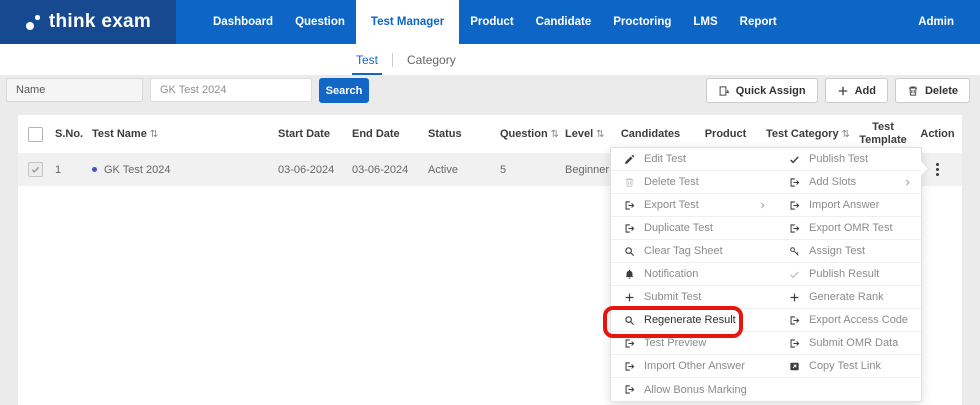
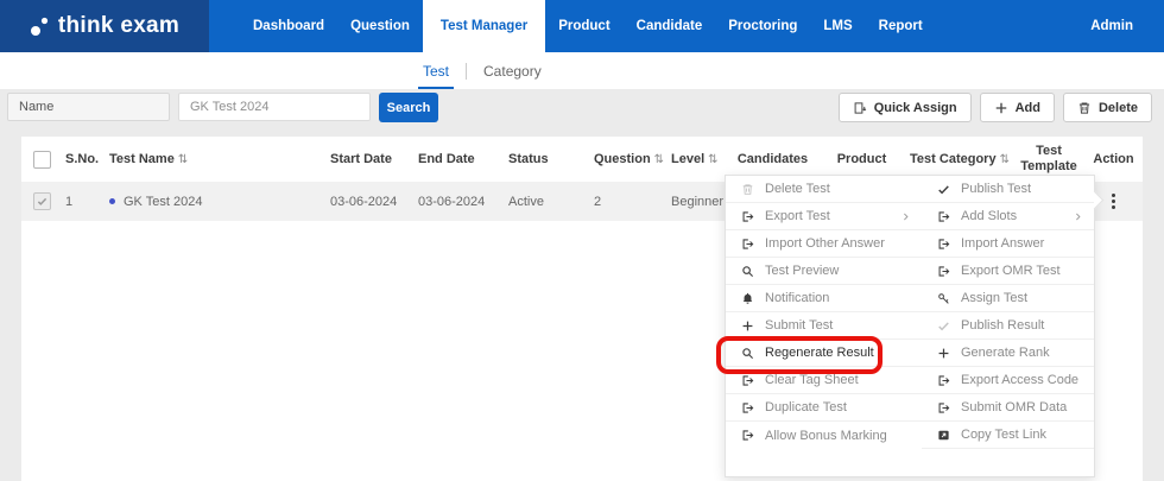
  think exam
  Dashboard
  Question
  Test Manager
  Product
  Candidate
  Proctoring
  LMS
  Report
  Admin
  Test
  Category
  Name
  GK Test 2024
  Search
  Quick Assign
  Add
  Delete
  S.No.
  Test Name ⇅
  Start Date
  End Date
  Status
  Question ⇅
  Level ⇅
  Candidates
  Product
  Test Category ⇅
  Test Template
  Action
  1
  GK Test 2024
  03-06-2024
  03-06-2024
  Active
- 5
+ 2
  Beginner
- Edit Test
  Delete Test
  Export Test
- Duplicate Test
+ Import Other Answer
- Clear Tag Sheet
+ Test Preview
  Notification
  Submit Test
  Regenerate Result
- Test Preview
+ Clear Tag Sheet
- Import Other Answer
+ Duplicate Test
  Allow Bonus Marking
  Publish Test
  Add Slots
  Import Answer
  Export OMR Test
  Assign Test
  Publish Result
  Generate Rank
  Export Access Code
  Submit OMR Data
  Copy Test Link
